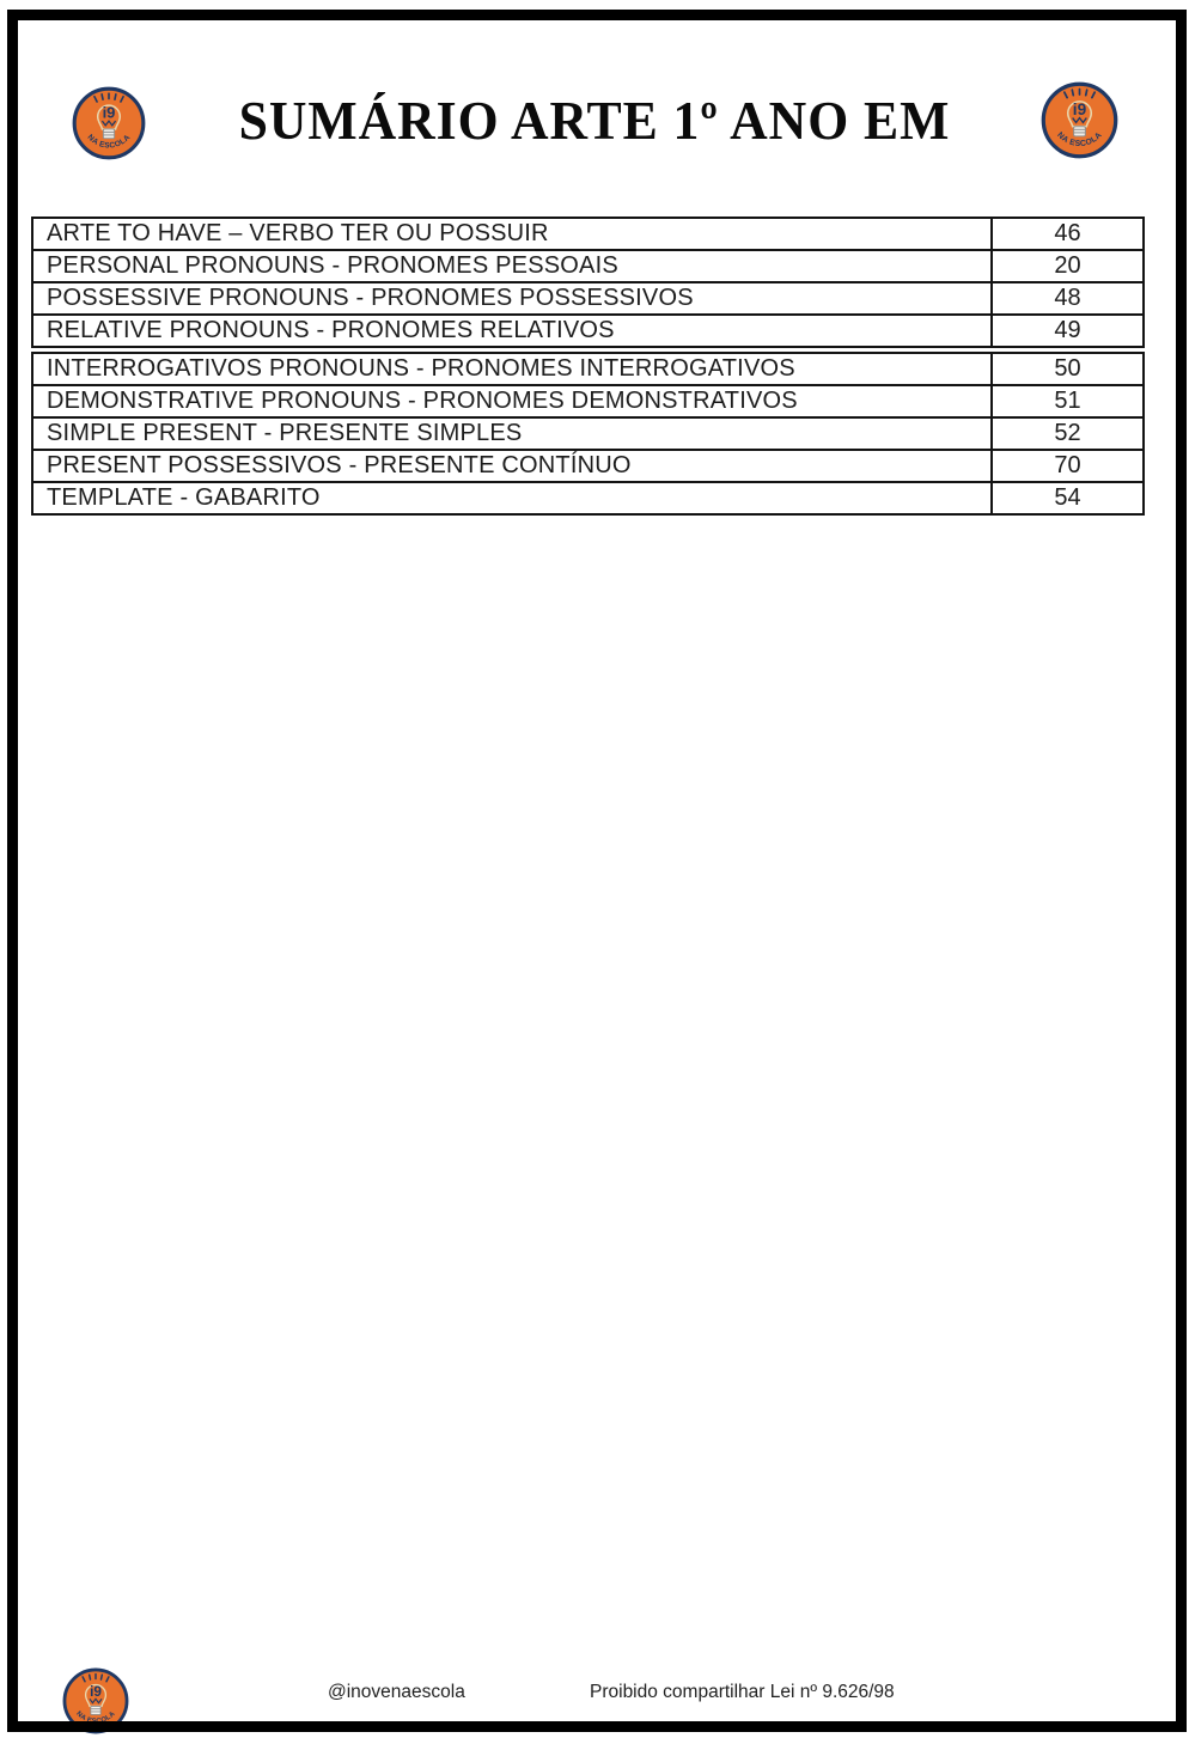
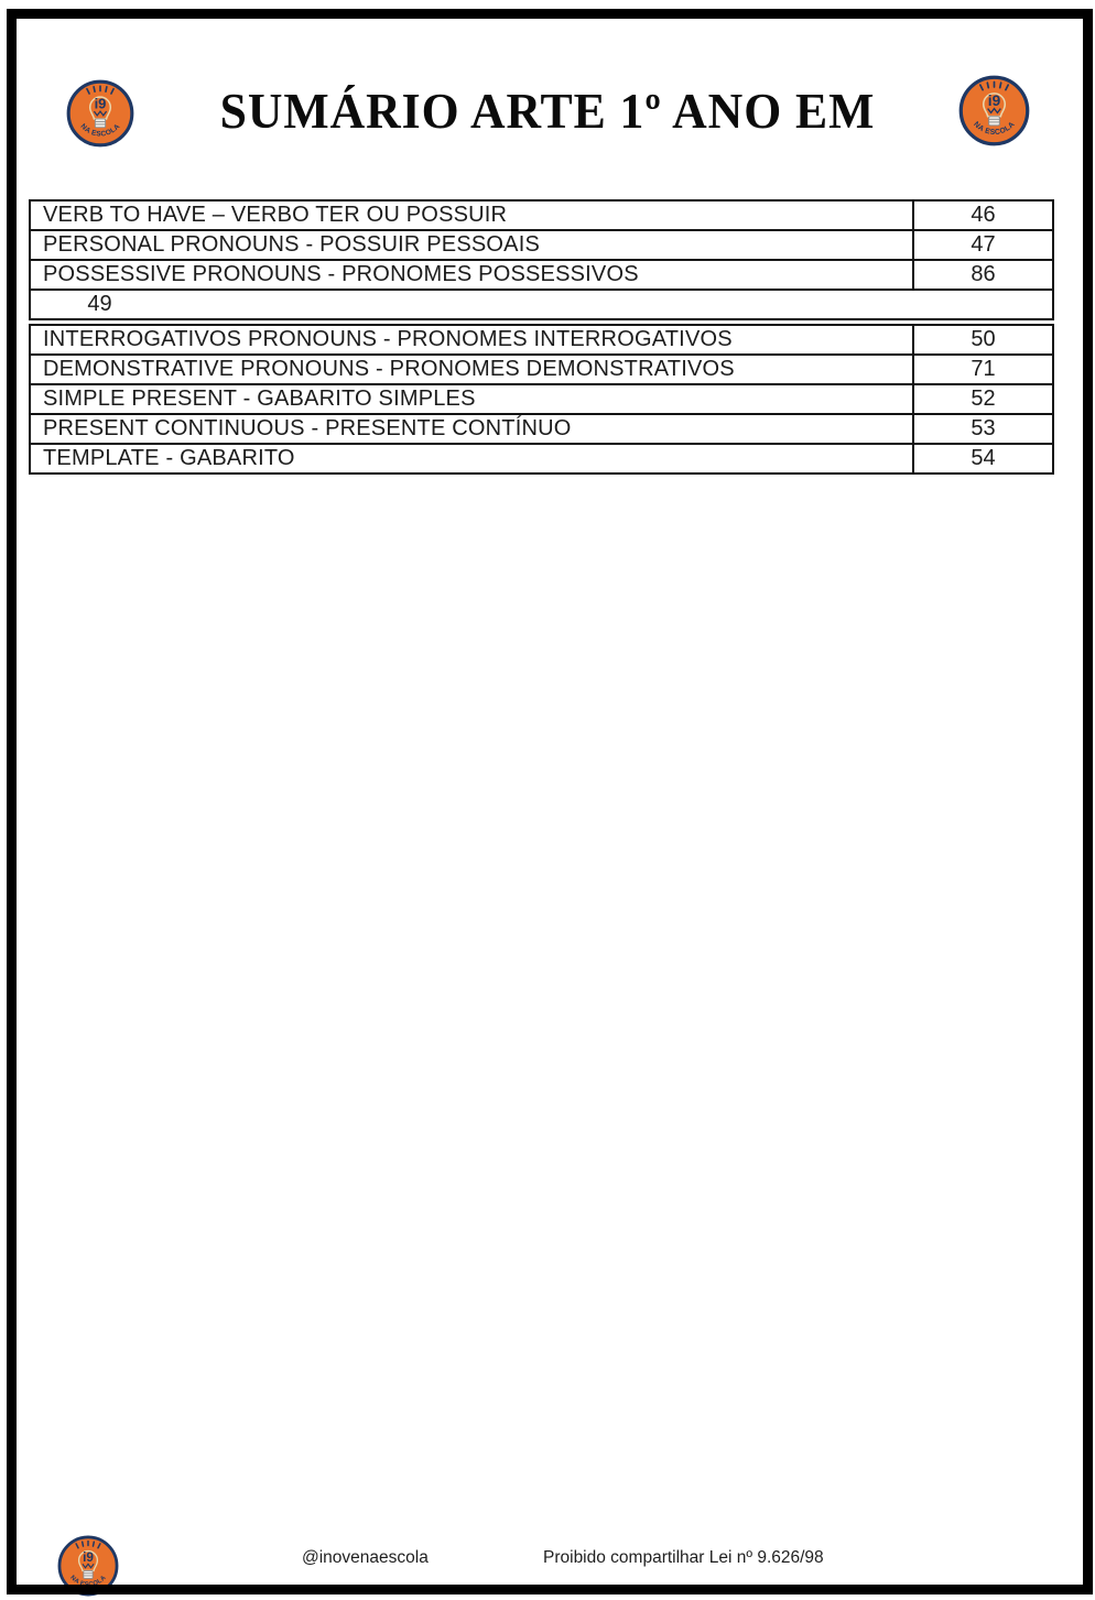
  SUMÁRIO ARTE 1º ANO EM
- ARTE TO HAVE – VERBO TER OU POSSUIR
+ VERB TO HAVE – VERBO TER OU POSSUIR
  46
- PERSONAL PRONOUNS - PRONOMES PESSOAIS
+ PERSONAL PRONOUNS - POSSUIR PESSOAIS
- 20
+ 47
  POSSESSIVE PRONOUNS - PRONOMES POSSESSIVOS
- 48
+ 86
- RELATIVE PRONOUNS - PRONOMES RELATIVOS
  49
  INTERROGATIVOS PRONOUNS - PRONOMES INTERROGATIVOS
  50
  DEMONSTRATIVE PRONOUNS - PRONOMES DEMONSTRATIVOS
- 51
+ 71
- SIMPLE PRESENT - PRESENTE SIMPLES
+ SIMPLE PRESENT - GABARITO SIMPLES
  52
- PRESENT POSSESSIVOS - PRESENTE CONTÍNUO
+ PRESENT CONTINUOUS - PRESENTE CONTÍNUO
- 70
+ 53
  TEMPLATE - GABARITO
  54
  @inovenaescola
  Proibido compartilhar Lei nº 9.626/98
